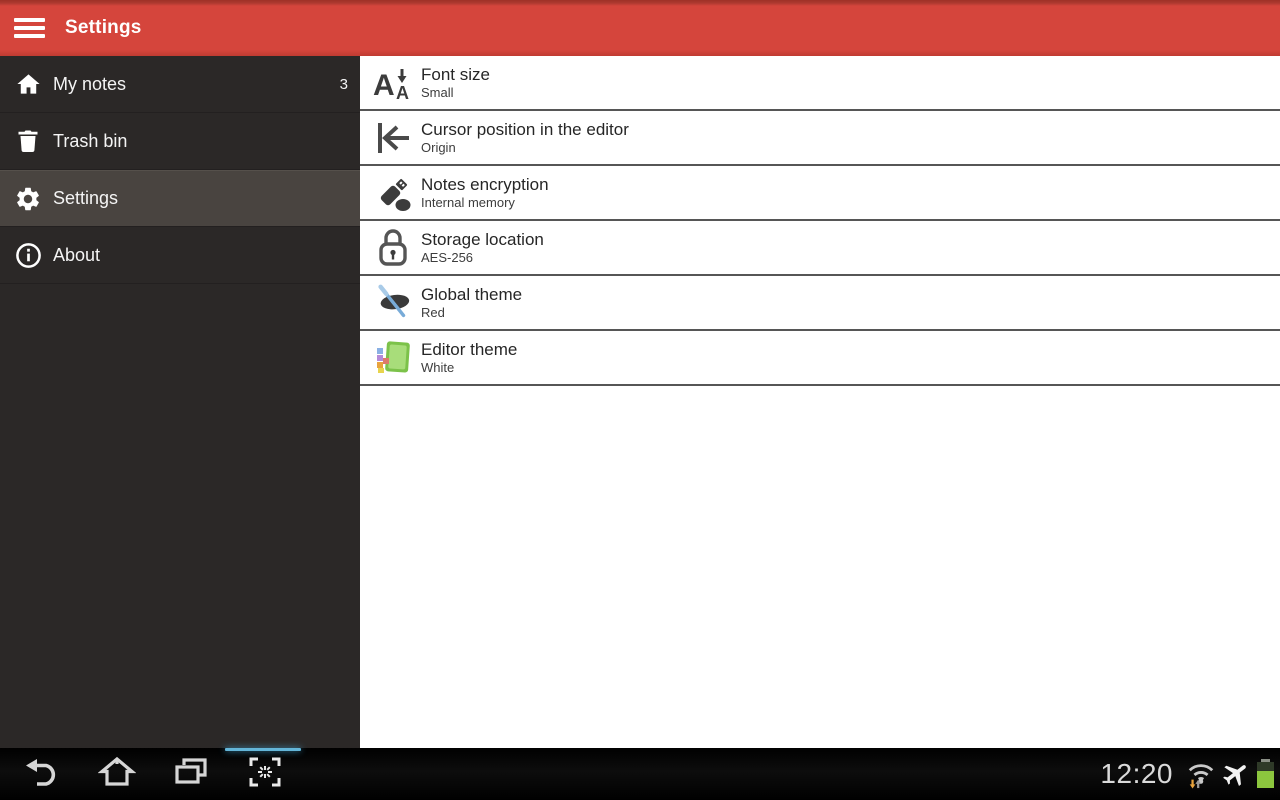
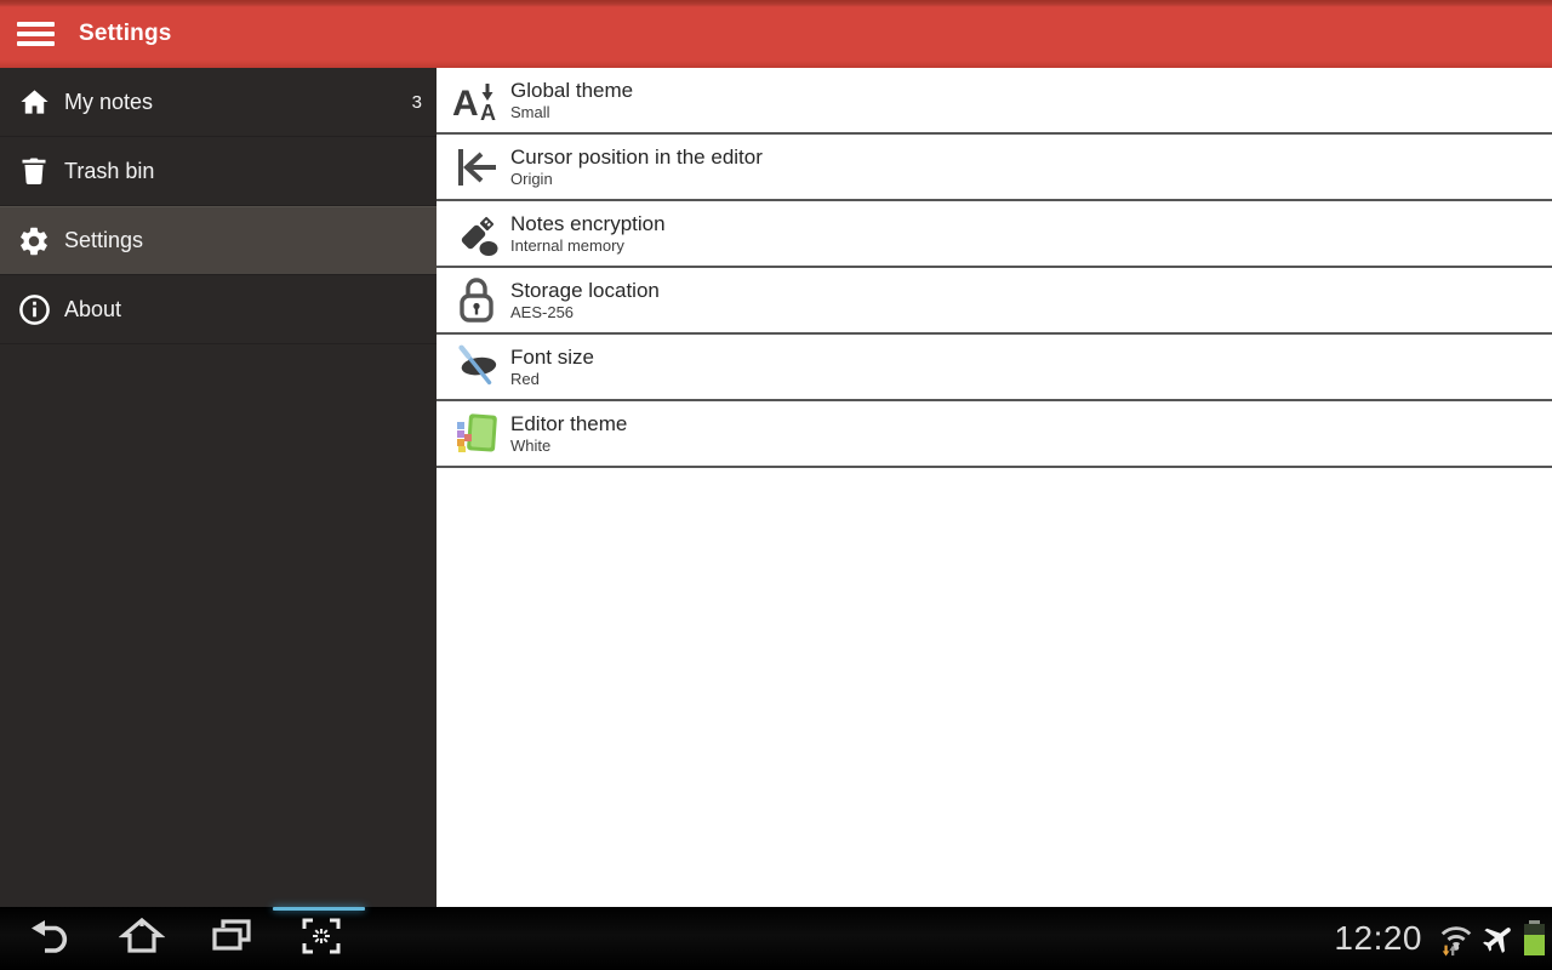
  Settings
  My notes
  3
  Trash bin
  Settings
  About
  A
  A
- Font size
+ Global theme
  Small
  Cursor position in the editor
  Origin
  Notes encryption
  Internal memory
  Storage location
  AES-256
- Global theme
+ Font size
  Red
  Editor theme
  White
  12:20
